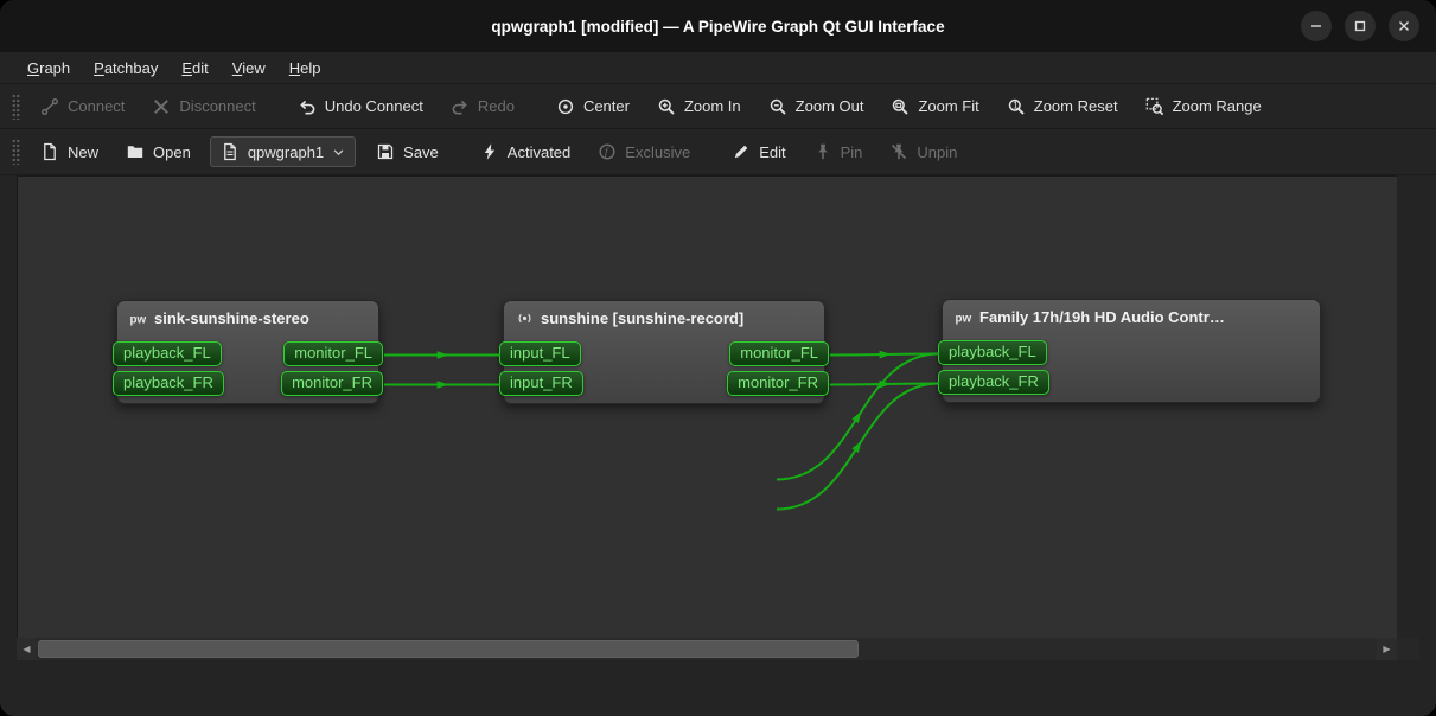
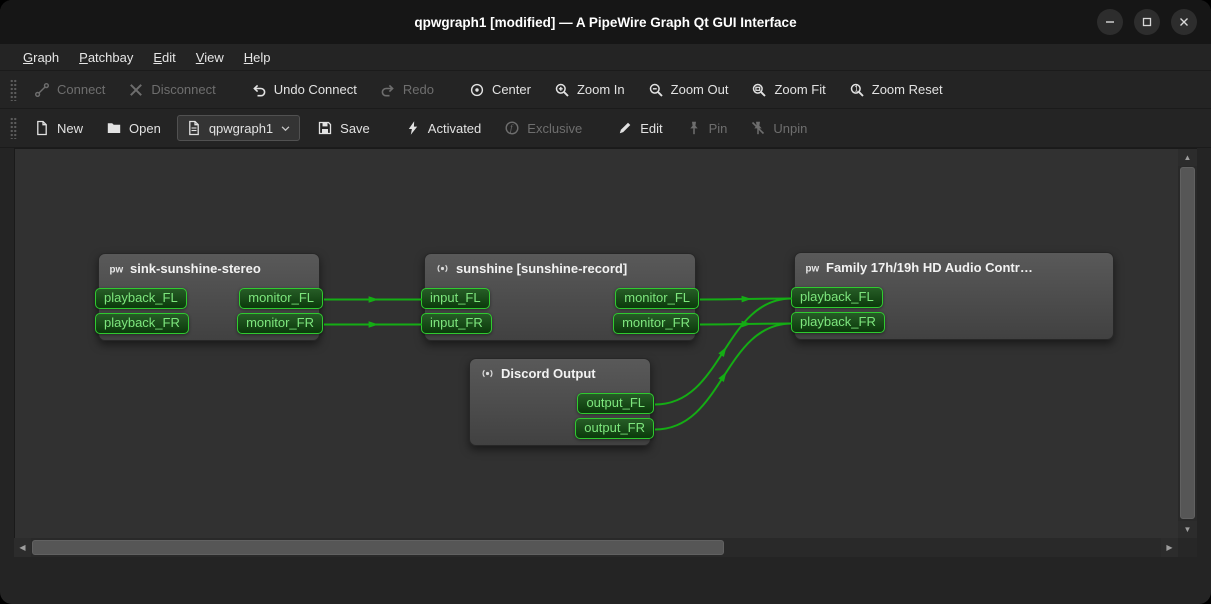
  qpwgraph1 [modified] — A PipeWire Graph Qt GUI Interface
  Graph
  Patchbay
  Edit
  View
  Help
  Connect
  Disconnect
  Undo Connect
  Redo
  Center
  Zoom In
  Zoom Out
  Zoom Fit
  1
  Zoom Reset
- Zoom Range
  New
  Open
  qpwgraph1
  Save
  Activated
  f
  Exclusive
  Edit
  Pin
  Unpin
  pw
  sink-sunshine-stereo
  playback_FL
  playback_FR
  monitor_FL
  monitor_FR
  sunshine [sunshine-record]
  input_FL
  input_FR
  monitor_FL
  monitor_FR
  pw
  Family 17h/19h HD Audio Contr…
  playback_FL
  playback_FR
+ Discord Output
+ output_FL
+ output_FR
+ ▲
+ ▼
  ◀
  ▶
